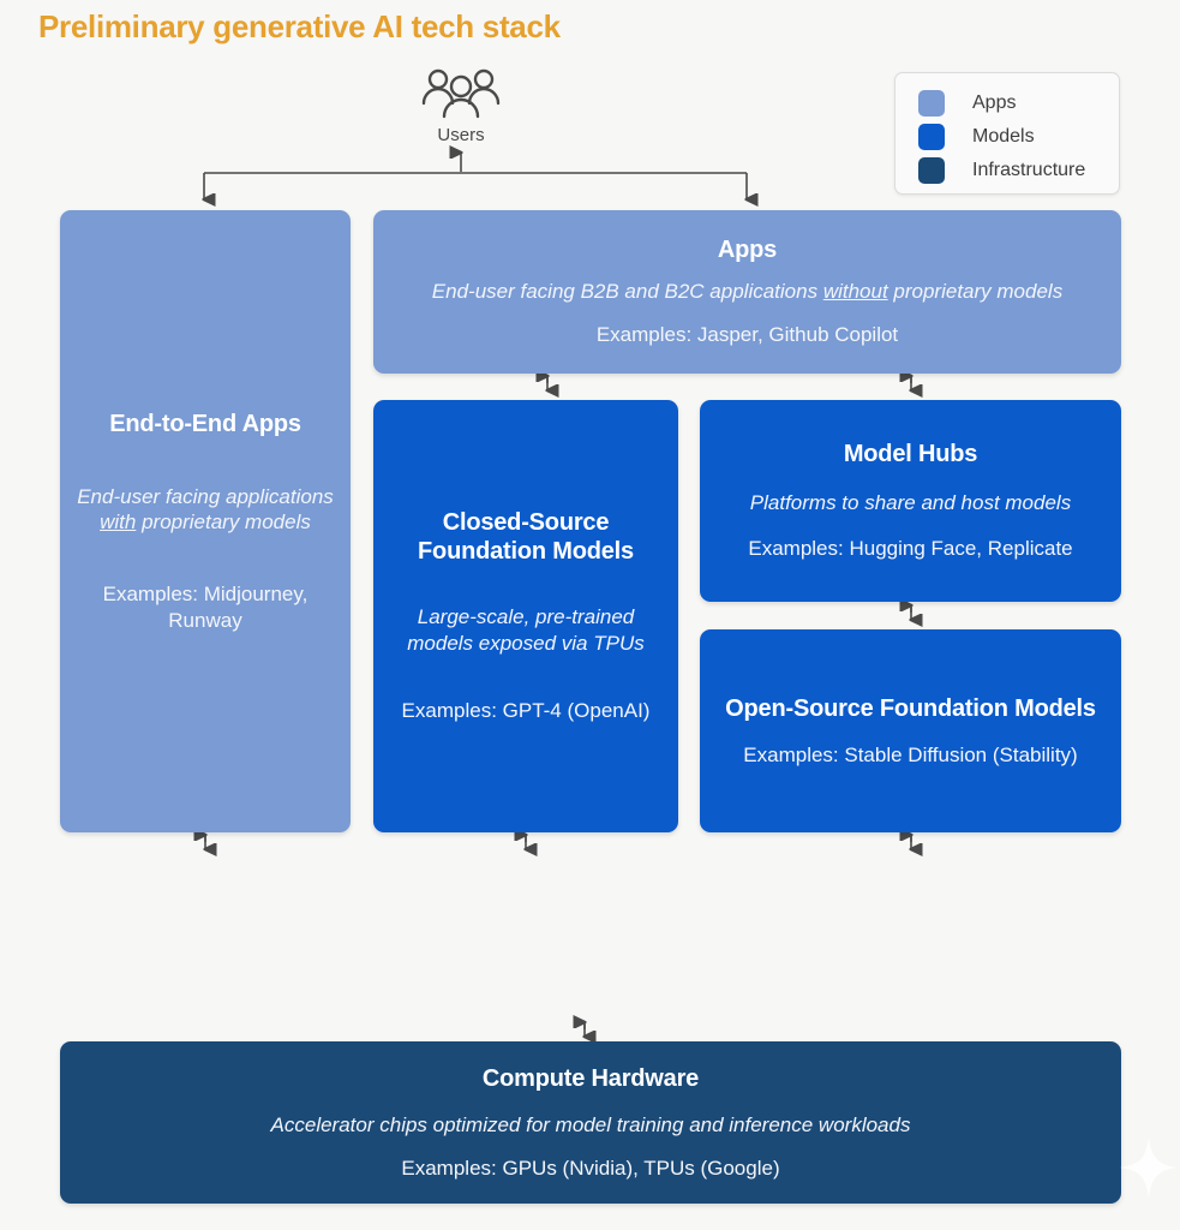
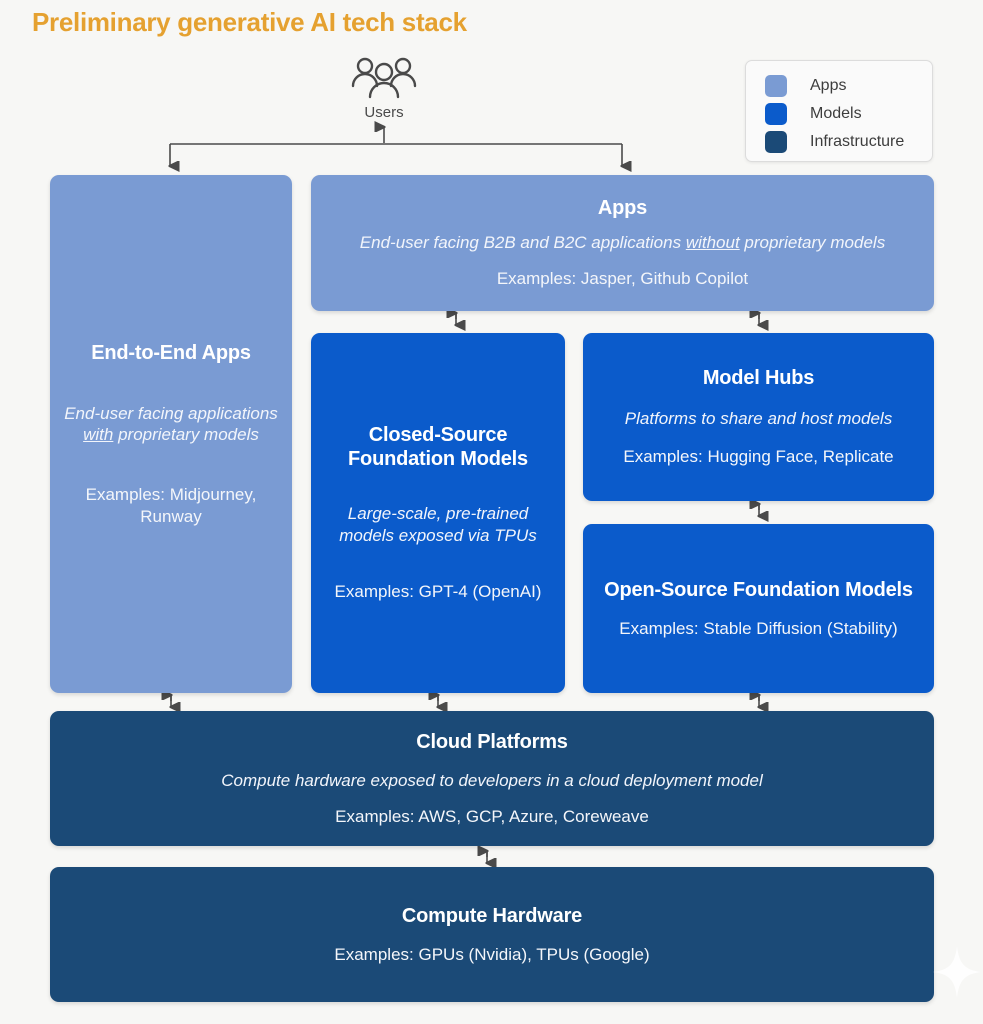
  Preliminary generative AI tech stack
  Apps
  Models
  Infrastructure
  Users
  End-to-End Apps
  End-user facing applications with proprietary models
  Examples: Midjourney, Runway
  Apps
  End-user facing B2B and B2C applications without proprietary models
  Examples: Jasper, Github Copilot
  Closed-Source Foundation Models
  Large-scale, pre-trained models exposed via TPUs
  Examples: GPT-4 (OpenAI)
  Model Hubs
  Platforms to share and host models
  Examples: Hugging Face, Replicate
  Open-Source Foundation Models
  Examples: Stable Diffusion (Stability)
+ Cloud Platforms
+ Compute hardware exposed to developers in a cloud deployment model
+ Examples: AWS, GCP, Azure, Coreweave
  Compute Hardware
- Accelerator chips optimized for model training and inference workloads
  Examples: GPUs (Nvidia), TPUs (Google)
